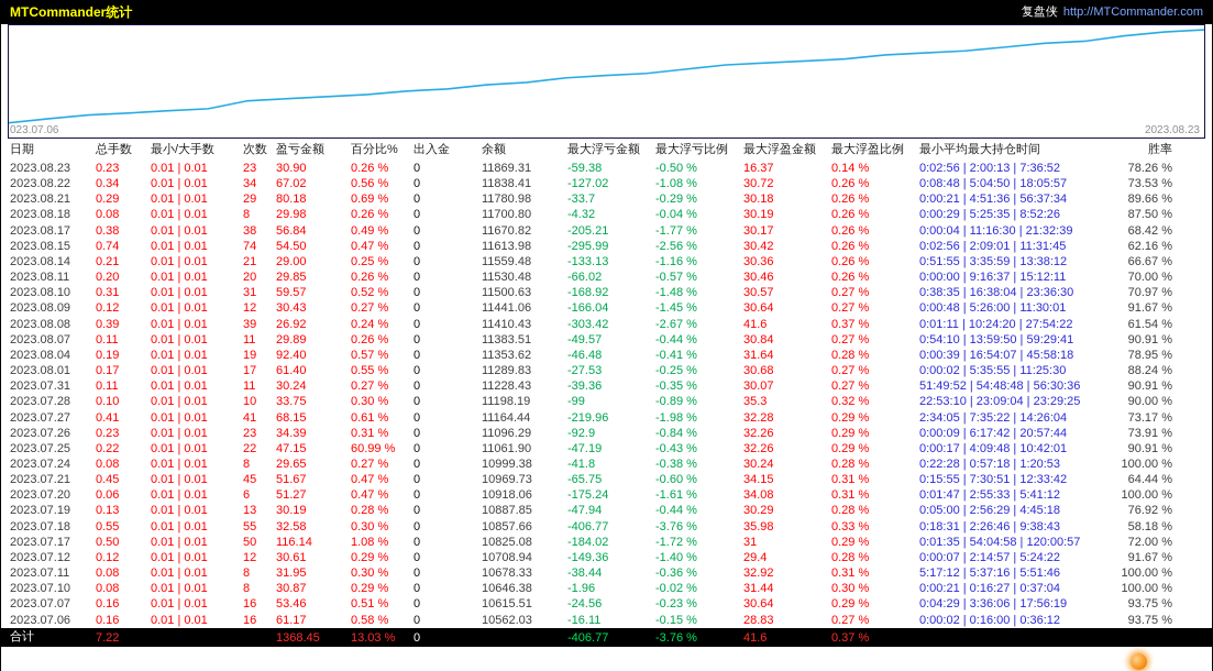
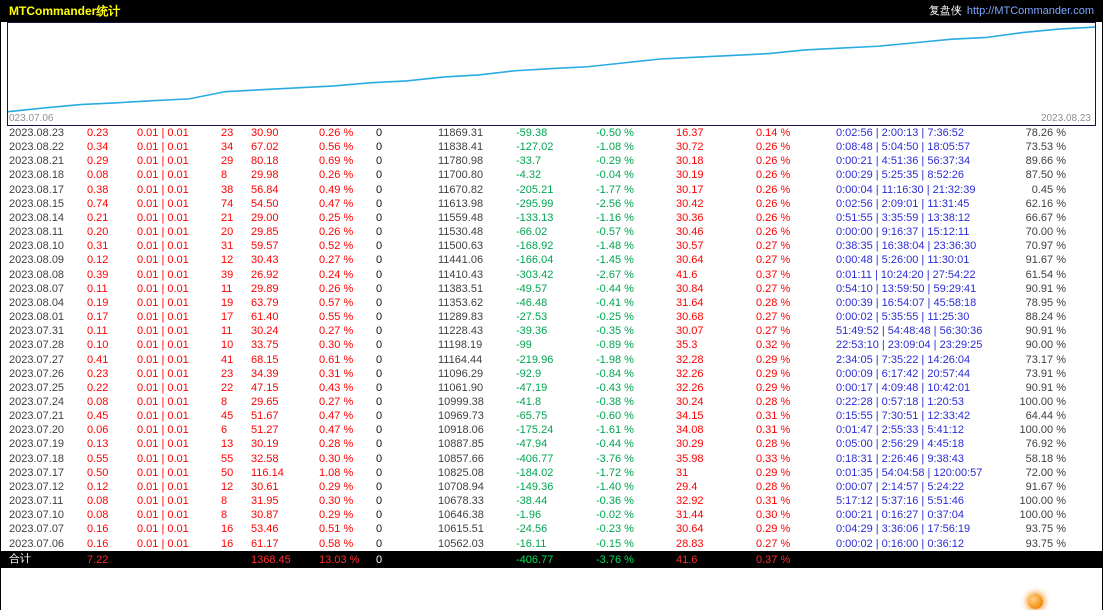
  MTCommander统计
  复盘侠
  http://MTCommander.com
  023.07.06
  2023.08.23
- 日期
- 总手数
- 最小/大手数
- 次数
- 盈亏金额
- 百分比%
- 出入金
- 余额
- 最大浮亏金额
- 最大浮亏比例
- 最大浮盈金额
- 最大浮盈比例
- 最小平均最大持仓时间
- 胜率
  2023.08.23
  0.23
  0.01 | 0.01
  23
  30.90
  0.26 %
  0
  11869.31
  -59.38
  -0.50 %
  16.37
  0.14 %
  0:02:56 | 2:00:13 | 7:36:52
  78.26 %
  2023.08.22
  0.34
  0.01 | 0.01
  34
  67.02
  0.56 %
  0
  11838.41
  -127.02
  -1.08 %
  30.72
  0.26 %
  0:08:48 | 5:04:50 | 18:05:57
  73.53 %
  2023.08.21
  0.29
  0.01 | 0.01
  29
  80.18
  0.69 %
  0
  11780.98
  -33.7
  -0.29 %
  30.18
  0.26 %
  0:00:21 | 4:51:36 | 56:37:34
  89.66 %
  2023.08.18
  0.08
  0.01 | 0.01
  8
  29.98
  0.26 %
  0
  11700.80
  -4.32
  -0.04 %
  30.19
  0.26 %
  0:00:29 | 5:25:35 | 8:52:26
  87.50 %
  2023.08.17
  0.38
  0.01 | 0.01
  38
  56.84
  0.49 %
  0
  11670.82
  -205.21
  -1.77 %
  30.17
  0.26 %
  0:00:04 | 11:16:30 | 21:32:39
- 68.42 %
+ 0.45 %
  2023.08.15
  0.74
  0.01 | 0.01
  74
  54.50
  0.47 %
  0
  11613.98
  -295.99
  -2.56 %
  30.42
  0.26 %
  0:02:56 | 2:09:01 | 11:31:45
  62.16 %
  2023.08.14
  0.21
  0.01 | 0.01
  21
  29.00
  0.25 %
  0
  11559.48
  -133.13
  -1.16 %
  30.36
  0.26 %
  0:51:55 | 3:35:59 | 13:38:12
  66.67 %
  2023.08.11
  0.20
  0.01 | 0.01
  20
  29.85
  0.26 %
  0
  11530.48
  -66.02
  -0.57 %
  30.46
  0.26 %
  0:00:00 | 9:16:37 | 15:12:11
  70.00 %
  2023.08.10
  0.31
  0.01 | 0.01
  31
  59.57
  0.52 %
  0
  11500.63
  -168.92
  -1.48 %
  30.57
  0.27 %
  0:38:35 | 16:38:04 | 23:36:30
  70.97 %
  2023.08.09
  0.12
  0.01 | 0.01
  12
  30.43
  0.27 %
  0
  11441.06
  -166.04
  -1.45 %
  30.64
  0.27 %
  0:00:48 | 5:26:00 | 11:30:01
  91.67 %
  2023.08.08
  0.39
  0.01 | 0.01
  39
  26.92
  0.24 %
  0
  11410.43
  -303.42
  -2.67 %
  41.6
  0.37 %
  0:01:11 | 10:24:20 | 27:54:22
  61.54 %
  2023.08.07
  0.11
  0.01 | 0.01
  11
  29.89
  0.26 %
  0
  11383.51
  -49.57
  -0.44 %
  30.84
  0.27 %
  0:54:10 | 13:59:50 | 59:29:41
  90.91 %
  2023.08.04
  0.19
  0.01 | 0.01
  19
- 92.40
+ 63.79
  0.57 %
  0
  11353.62
  -46.48
  -0.41 %
  31.64
  0.28 %
  0:00:39 | 16:54:07 | 45:58:18
  78.95 %
  2023.08.01
  0.17
  0.01 | 0.01
  17
  61.40
  0.55 %
  0
  11289.83
  -27.53
  -0.25 %
  30.68
  0.27 %
  0:00:02 | 5:35:55 | 11:25:30
  88.24 %
  2023.07.31
  0.11
  0.01 | 0.01
  11
  30.24
  0.27 %
  0
  11228.43
  -39.36
  -0.35 %
  30.07
  0.27 %
  51:49:52 | 54:48:48 | 56:30:36
  90.91 %
  2023.07.28
  0.10
  0.01 | 0.01
  10
  33.75
  0.30 %
  0
  11198.19
  -99
  -0.89 %
  35.3
  0.32 %
  22:53:10 | 23:09:04 | 23:29:25
  90.00 %
  2023.07.27
  0.41
  0.01 | 0.01
  41
  68.15
  0.61 %
  0
  11164.44
  -219.96
  -1.98 %
  32.28
  0.29 %
  2:34:05 | 7:35:22 | 14:26:04
  73.17 %
  2023.07.26
  0.23
  0.01 | 0.01
  23
  34.39
  0.31 %
  0
  11096.29
  -92.9
  -0.84 %
  32.26
  0.29 %
  0:00:09 | 6:17:42 | 20:57:44
  73.91 %
  2023.07.25
  0.22
  0.01 | 0.01
  22
  47.15
- 60.99 %
+ 0.43 %
  0
  11061.90
  -47.19
  -0.43 %
  32.26
  0.29 %
  0:00:17 | 4:09:48 | 10:42:01
  90.91 %
  2023.07.24
  0.08
  0.01 | 0.01
  8
  29.65
  0.27 %
  0
  10999.38
  -41.8
  -0.38 %
  30.24
  0.28 %
  0:22:28 | 0:57:18 | 1:20:53
  100.00 %
  2023.07.21
  0.45
  0.01 | 0.01
  45
  51.67
  0.47 %
  0
  10969.73
  -65.75
  -0.60 %
  34.15
  0.31 %
  0:15:55 | 7:30:51 | 12:33:42
  64.44 %
  2023.07.20
  0.06
  0.01 | 0.01
  6
  51.27
  0.47 %
  0
  10918.06
  -175.24
  -1.61 %
  34.08
  0.31 %
  0:01:47 | 2:55:33 | 5:41:12
  100.00 %
  2023.07.19
  0.13
  0.01 | 0.01
  13
  30.19
  0.28 %
  0
  10887.85
  -47.94
  -0.44 %
  30.29
  0.28 %
  0:05:00 | 2:56:29 | 4:45:18
  76.92 %
  2023.07.18
  0.55
  0.01 | 0.01
  55
  32.58
  0.30 %
  0
  10857.66
  -406.77
  -3.76 %
  35.98
  0.33 %
  0:18:31 | 2:26:46 | 9:38:43
  58.18 %
  2023.07.17
  0.50
  0.01 | 0.01
  50
  116.14
  1.08 %
  0
  10825.08
  -184.02
  -1.72 %
  31
  0.29 %
  0:01:35 | 54:04:58 | 120:00:57
  72.00 %
  2023.07.12
  0.12
  0.01 | 0.01
  12
  30.61
  0.29 %
  0
  10708.94
  -149.36
  -1.40 %
  29.4
  0.28 %
  0:00:07 | 2:14:57 | 5:24:22
  91.67 %
  2023.07.11
  0.08
  0.01 | 0.01
  8
  31.95
  0.30 %
  0
  10678.33
  -38.44
  -0.36 %
  32.92
  0.31 %
  5:17:12 | 5:37:16 | 5:51:46
  100.00 %
  2023.07.10
  0.08
  0.01 | 0.01
  8
  30.87
  0.29 %
  0
  10646.38
  -1.96
  -0.02 %
  31.44
  0.30 %
  0:00:21 | 0:16:27 | 0:37:04
  100.00 %
  2023.07.07
  0.16
  0.01 | 0.01
  16
  53.46
  0.51 %
  0
  10615.51
  -24.56
  -0.23 %
  30.64
  0.29 %
  0:04:29 | 3:36:06 | 17:56:19
  93.75 %
  2023.07.06
  0.16
  0.01 | 0.01
  16
  61.17
  0.58 %
  0
  10562.03
  -16.11
  -0.15 %
  28.83
  0.27 %
  0:00:02 | 0:16:00 | 0:36:12
  93.75 %
  合计
  7.22
  1368.45
  13.03 %
  0
  -406.77
  -3.76 %
  41.6
  0.37 %
  EAIHub
